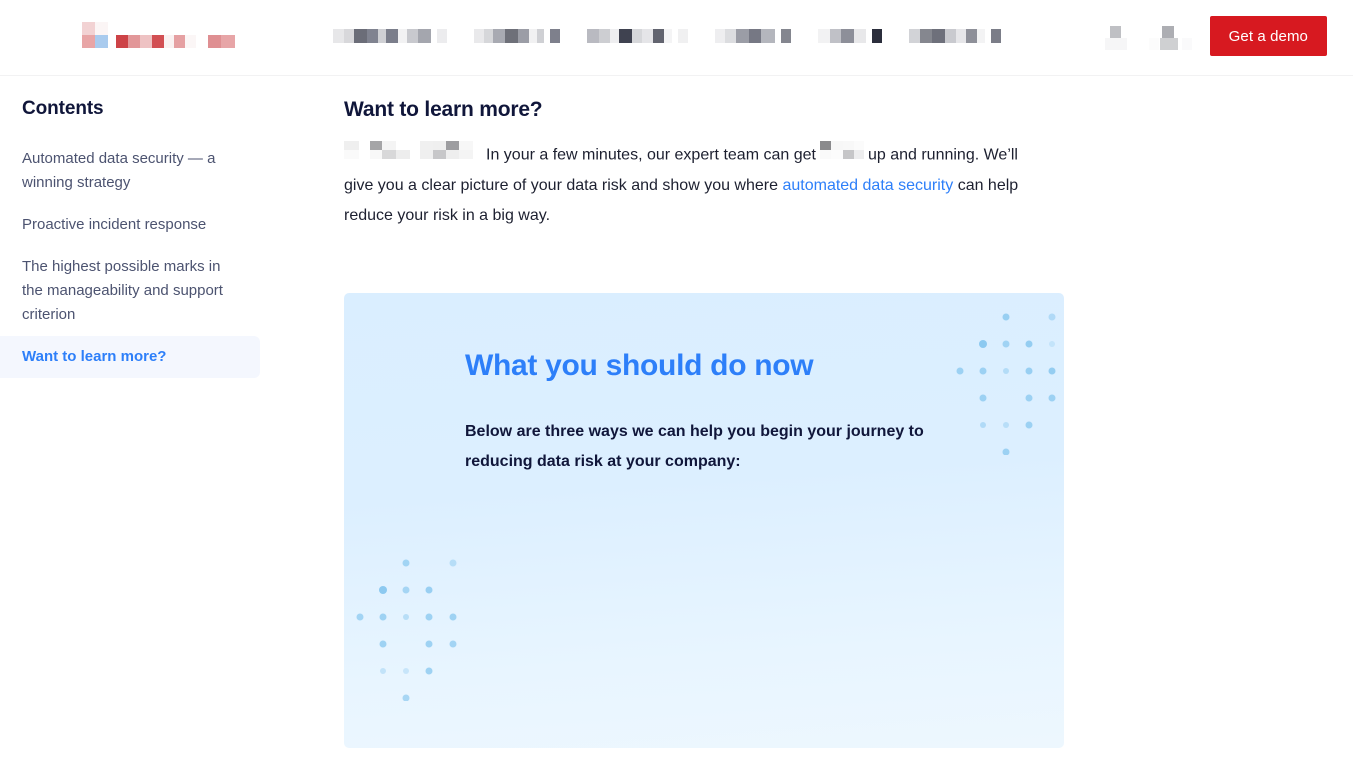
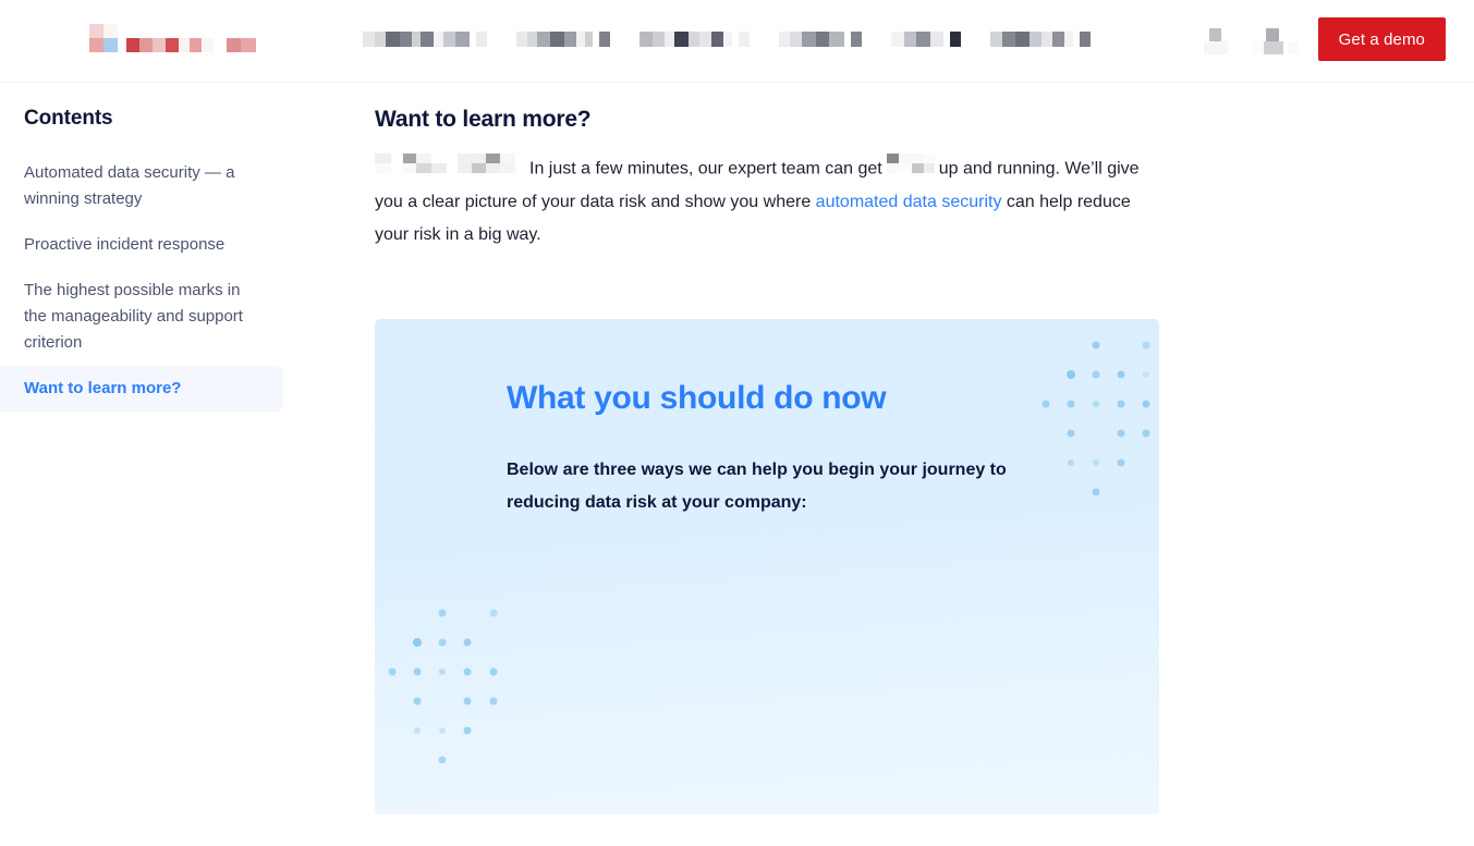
  Get a demo
  Contents
  Automated data security — a winning strategy
  Proactive incident response
  The highest possible marks in the manageability and support criterion
  Want to learn more?
  Want to learn more?
- In your a few minutes, our expert team can get up and running. We’ll give you a clear picture of your data risk and show you where automated data security can help reduce your risk in a big way.
+ In just a few minutes, our expert team can get up and running. We’ll give you a clear picture of your data risk and show you where automated data security can help reduce your risk in a big way.
  What you should do now
  Below are three ways we can help you begin your journey to reducing data risk at your company:
